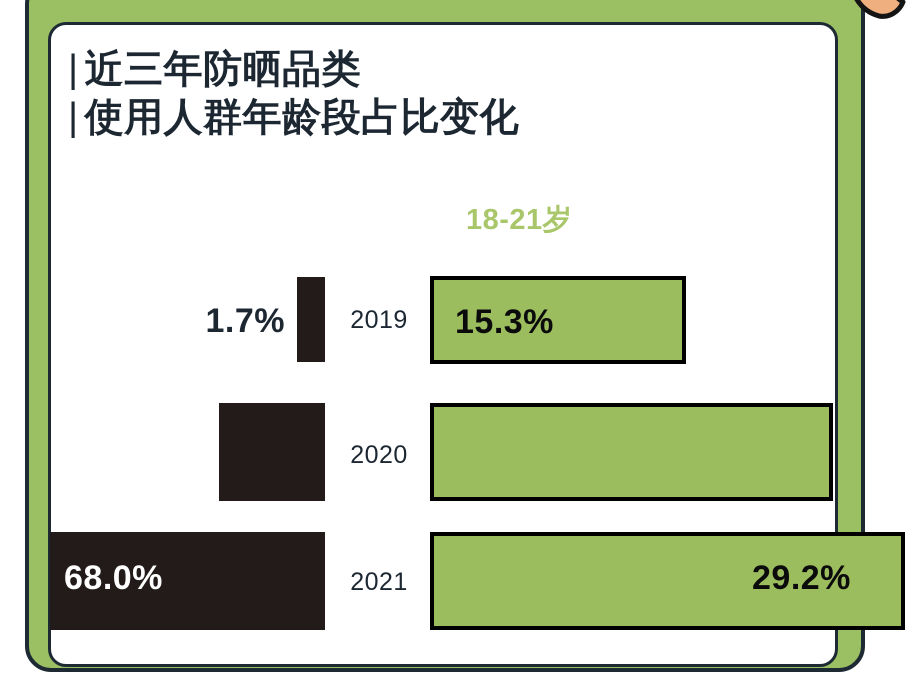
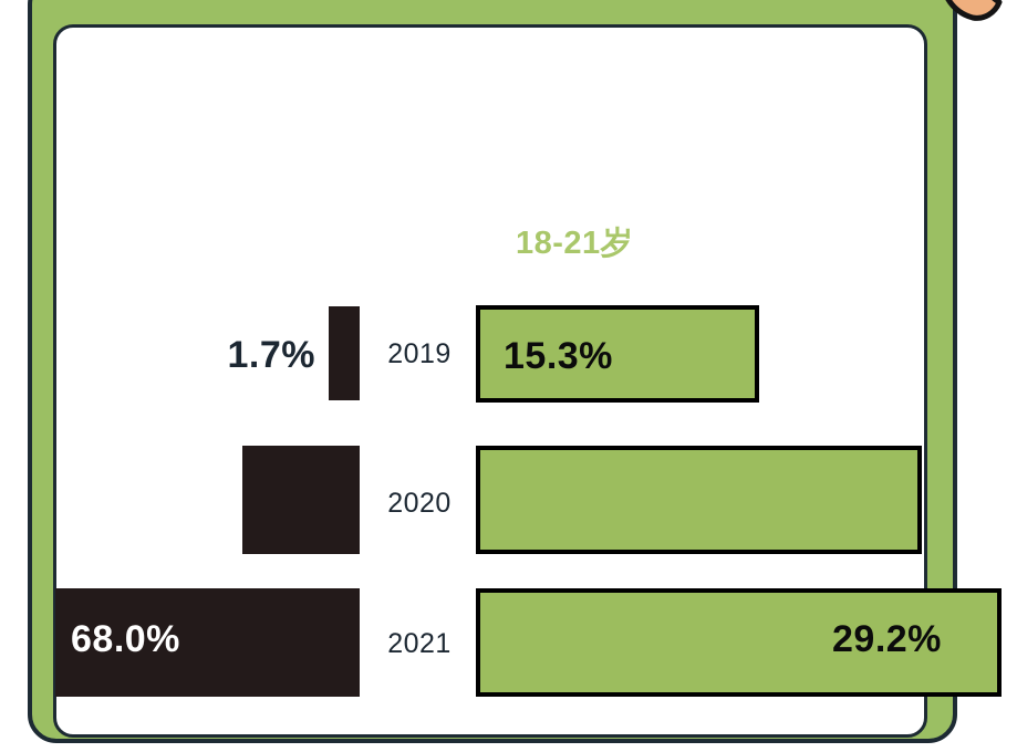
- | 近三年防晒品类
- | 使用人群年龄段占比变化
  18-21岁
  1.7%
  2019
  15.3%
  2020
  68.0%
  2021
  29.2%
